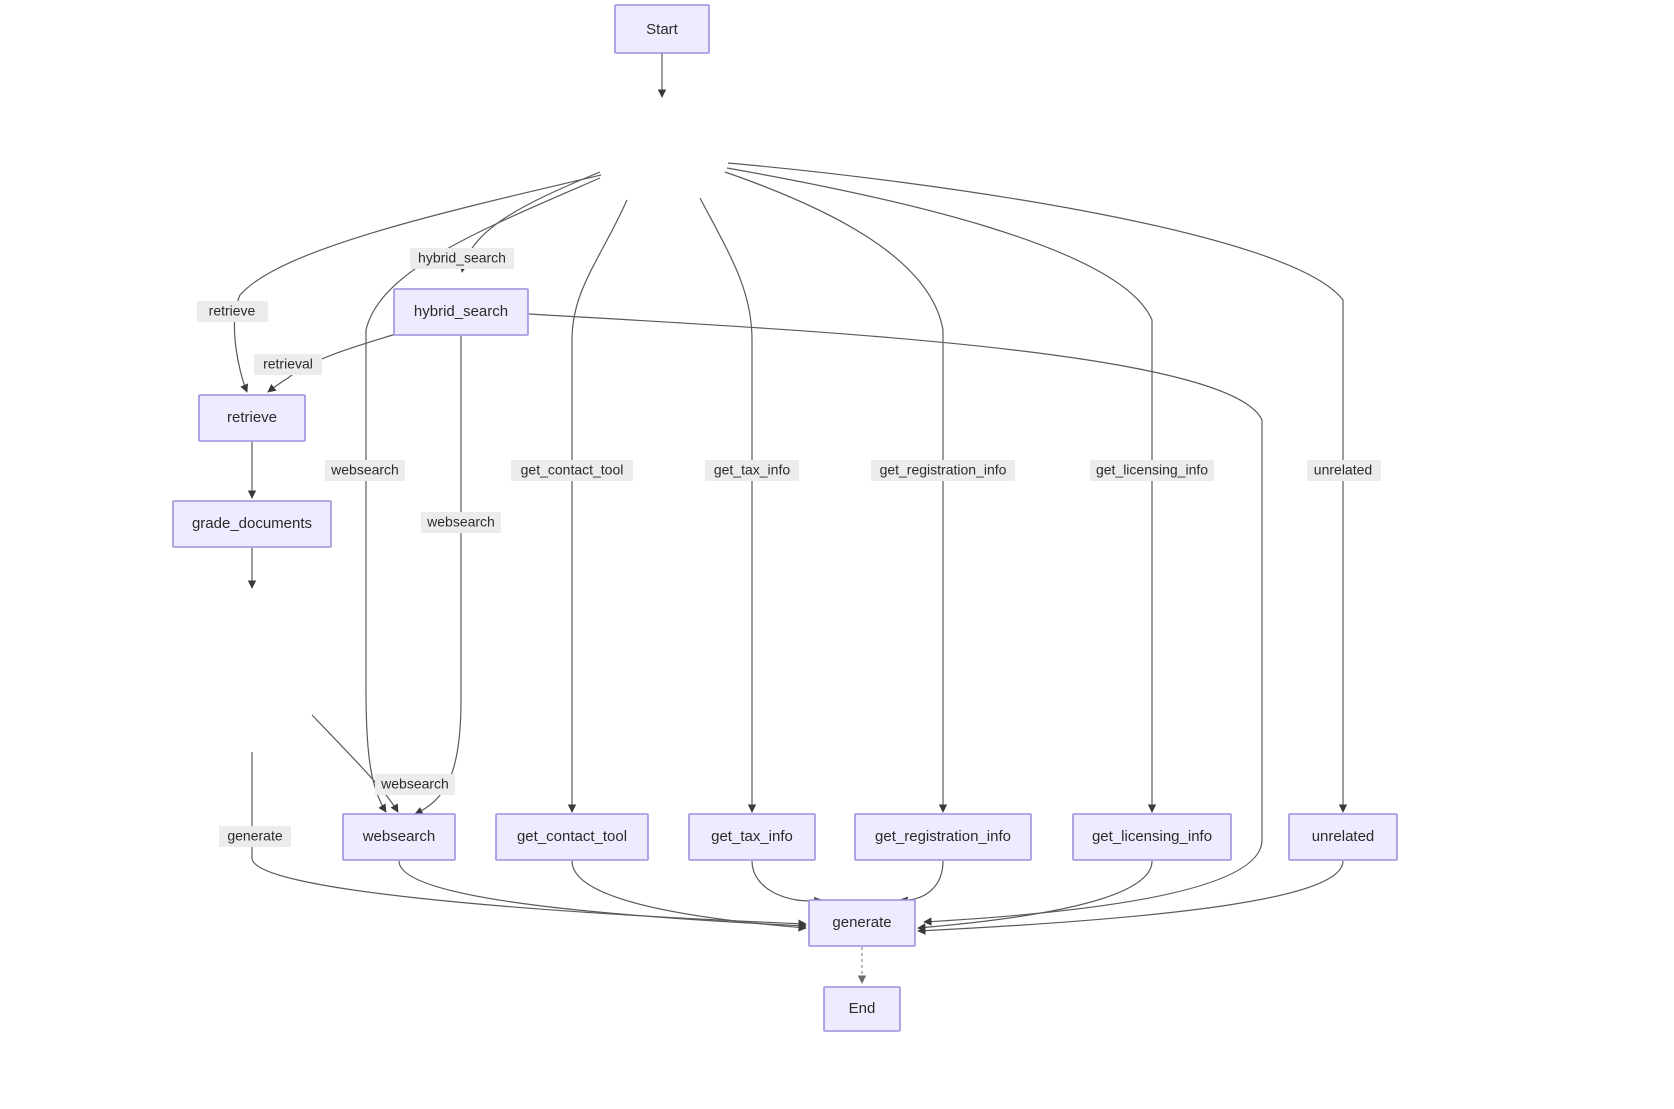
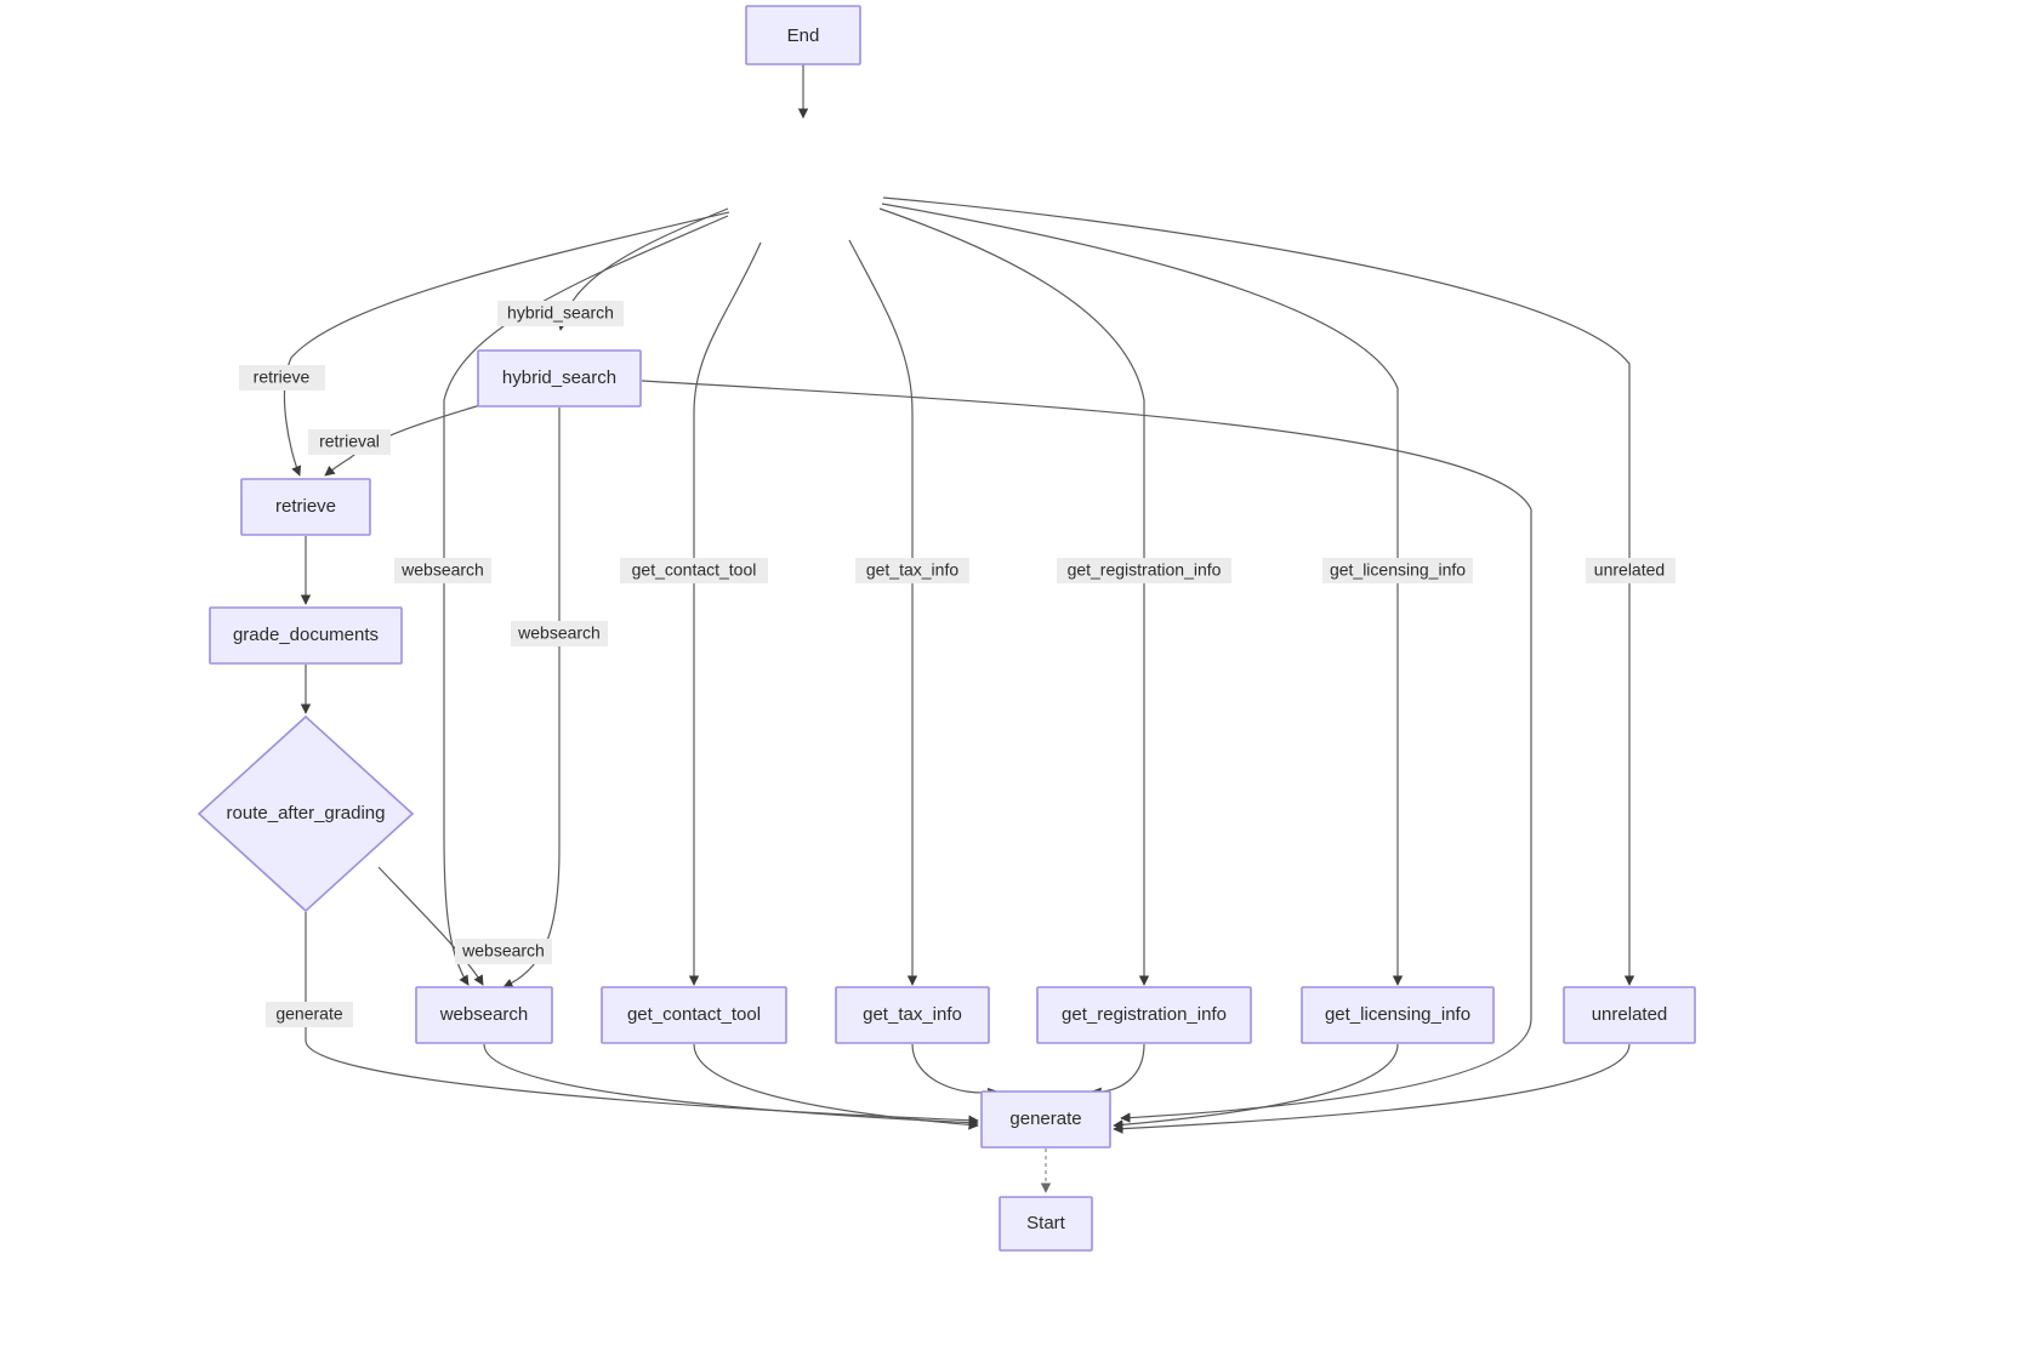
- Start
+ End
  hybrid_search
  retrieve
  grade_documents
+ route_after_grading
  websearch
  get_contact_tool
  get_tax_info
  get_registration_info
  get_licensing_info
  unrelated
  generate
- End
+ Start
  retrieve
  hybrid_search
  retrieval
  websearch
  websearch
  get_contact_tool
  get_tax_info
  get_registration_info
  get_licensing_info
  unrelated
  websearch
  generate
